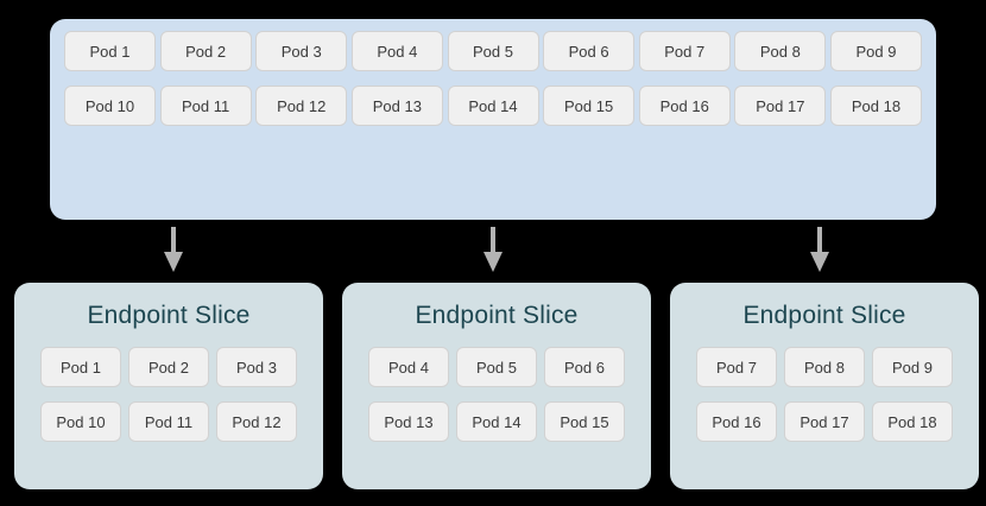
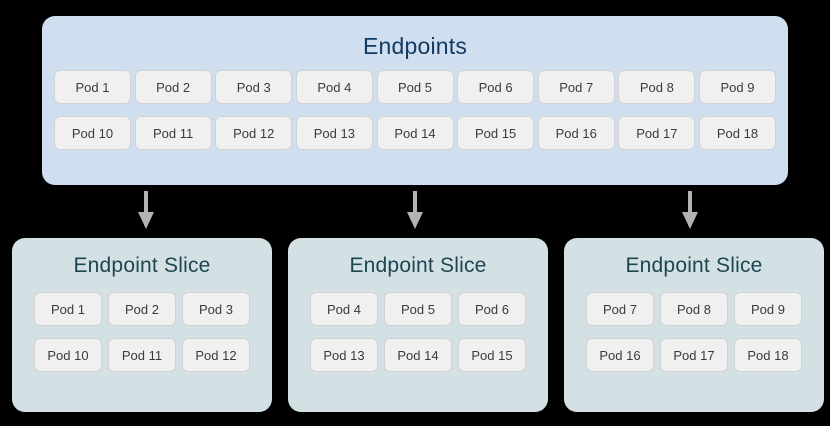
+ Endpoints
  Pod 1
  Pod 2
  Pod 3
  Pod 4
  Pod 5
  Pod 6
  Pod 7
  Pod 8
  Pod 9
  Pod 10
  Pod 11
  Pod 12
  Pod 13
  Pod 14
  Pod 15
  Pod 16
  Pod 17
  Pod 18
  Endpoint Slice
  Pod 1
  Pod 2
  Pod 3
  Pod 10
  Pod 11
  Pod 12
  Endpoint Slice
  Pod 4
  Pod 5
  Pod 6
  Pod 13
  Pod 14
  Pod 15
  Endpoint Slice
  Pod 7
  Pod 8
  Pod 9
  Pod 16
  Pod 17
  Pod 18
